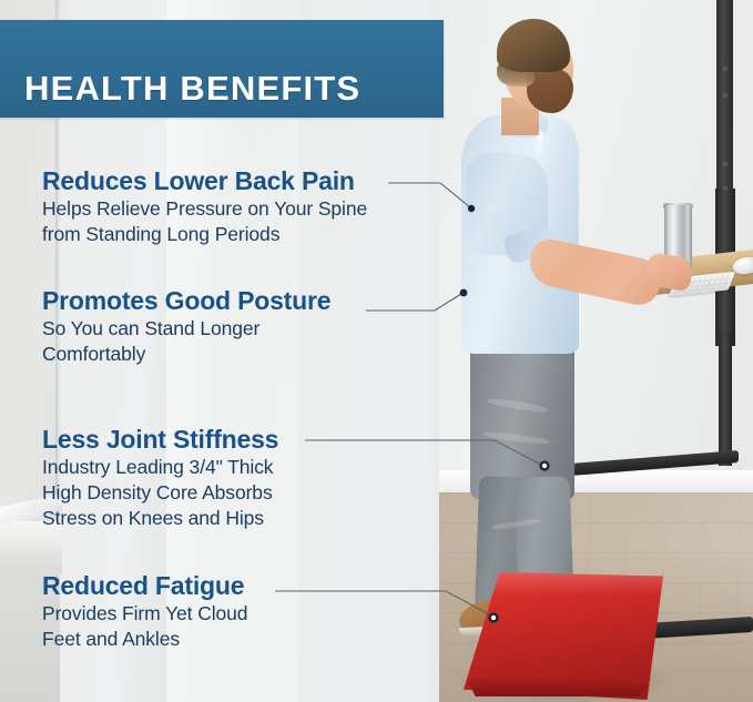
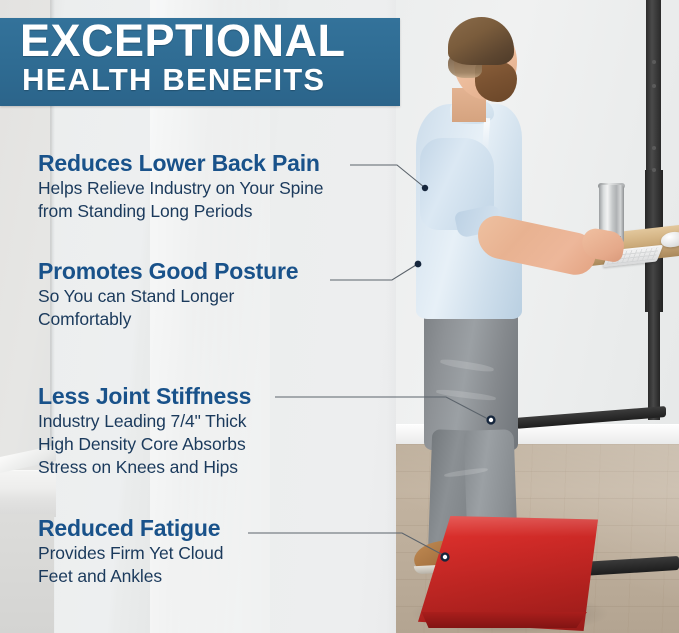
+ EXCEPTIONAL
  HEALTH BENEFITS
  Reduces Lower Back Pain
- Helps Relieve Pressure on Your Spine
+ Helps Relieve Industry on Your Spine
  from Standing Long Periods
  Promotes Good Posture
  So You can Stand Longer
  Comfortably
  Less Joint Stiffness
- Industry Leading 3/4" Thick
+ Industry Leading 7/4" Thick
  High Density Core Absorbs
  Stress on Knees and Hips
  Reduced Fatigue
  Provides Firm Yet Cloud
  Feet and Ankles
